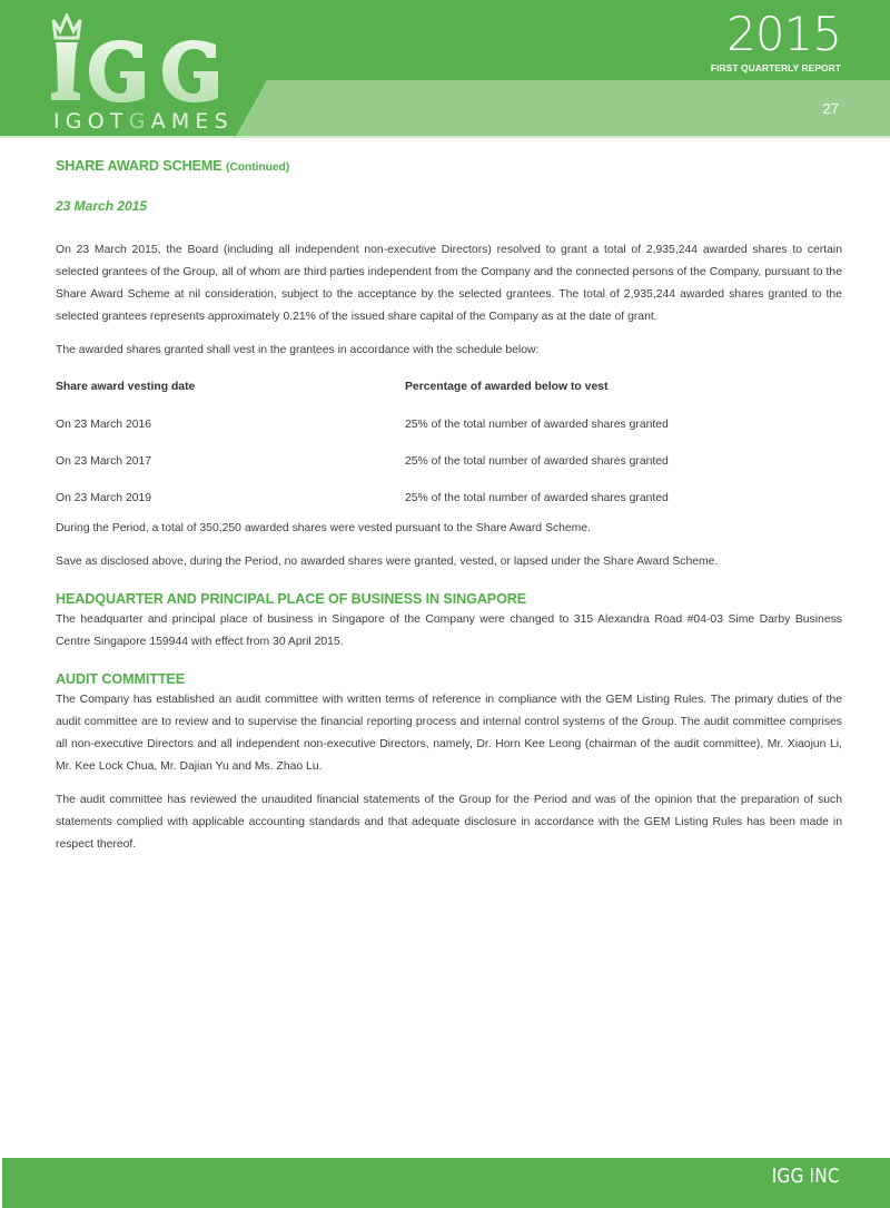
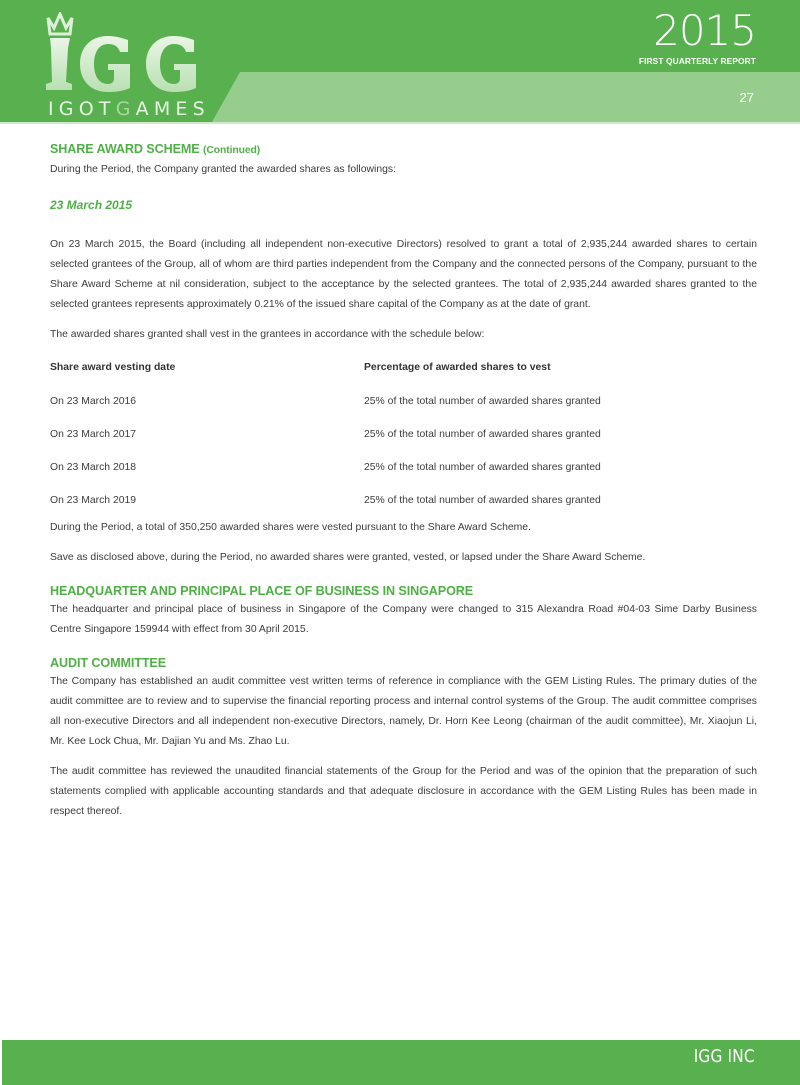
  IGOTGAMES
  2015
  FIRST QUARTERLY REPORT
  27
  SHARE AWARD SCHEME (Continued)
+ During the Period, the Company granted the awarded shares as followings:
  23 March 2015
  On 23 March 2015, the Board (including all independent non-executive Directors) resolved to grant a total of 2,935,244 awarded shares to certain selected grantees of the Group, all of whom are third parties independent from the Company and the connected persons of the Company, pursuant to the Share Award Scheme at nil consideration, subject to the acceptance by the selected grantees. The total of 2,935,244 awarded shares granted to the selected grantees represents approximately 0.21% of the issued share capital of the Company as at the date of grant.
  The awarded shares granted shall vest in the grantees in accordance with the schedule below:
- Share award vesting date	Percentage of awarded below to vest
+ Share award vesting date	Percentage of awarded shares to vest
  On 23 March 2016	25% of the total number of awarded shares granted
  On 23 March 2017	25% of the total number of awarded shares granted
+ On 23 March 2018	25% of the total number of awarded shares granted
  On 23 March 2019	25% of the total number of awarded shares granted
  During the Period, a total of 350,250 awarded shares were vested pursuant to the Share Award Scheme.
  Save as disclosed above, during the Period, no awarded shares were granted, vested, or lapsed under the Share Award Scheme.
  HEADQUARTER AND PRINCIPAL PLACE OF BUSINESS IN SINGAPORE
  The headquarter and principal place of business in Singapore of the Company were changed to 315 Alexandra Road #04-03 Sime Darby Business Centre Singapore 159944 with effect from 30 April 2015.
  AUDIT COMMITTEE
- The Company has established an audit committee with written terms of reference in compliance with the GEM Listing Rules. The primary duties of the audit committee are to review and to supervise the financial reporting process and internal control systems of the Group. The audit committee comprises all non-executive Directors and all independent non-executive Directors, namely, Dr. Horn Kee Leong (chairman of the audit committee), Mr. Xiaojun Li, Mr. Kee Lock Chua, Mr. Dajian Yu and Ms. Zhao Lu.
+ The Company has established an audit committee vest written terms of reference in compliance with the GEM Listing Rules. The primary duties of the audit committee are to review and to supervise the financial reporting process and internal control systems of the Group. The audit committee comprises all non-executive Directors and all independent non-executive Directors, namely, Dr. Horn Kee Leong (chairman of the audit committee), Mr. Xiaojun Li, Mr. Kee Lock Chua, Mr. Dajian Yu and Ms. Zhao Lu.
  The audit committee has reviewed the unaudited financial statements of the Group for the Period and was of the opinion that the preparation of such statements complied with applicable accounting standards and that adequate disclosure in accordance with the GEM Listing Rules has been made in respect thereof.
  IGG INC
